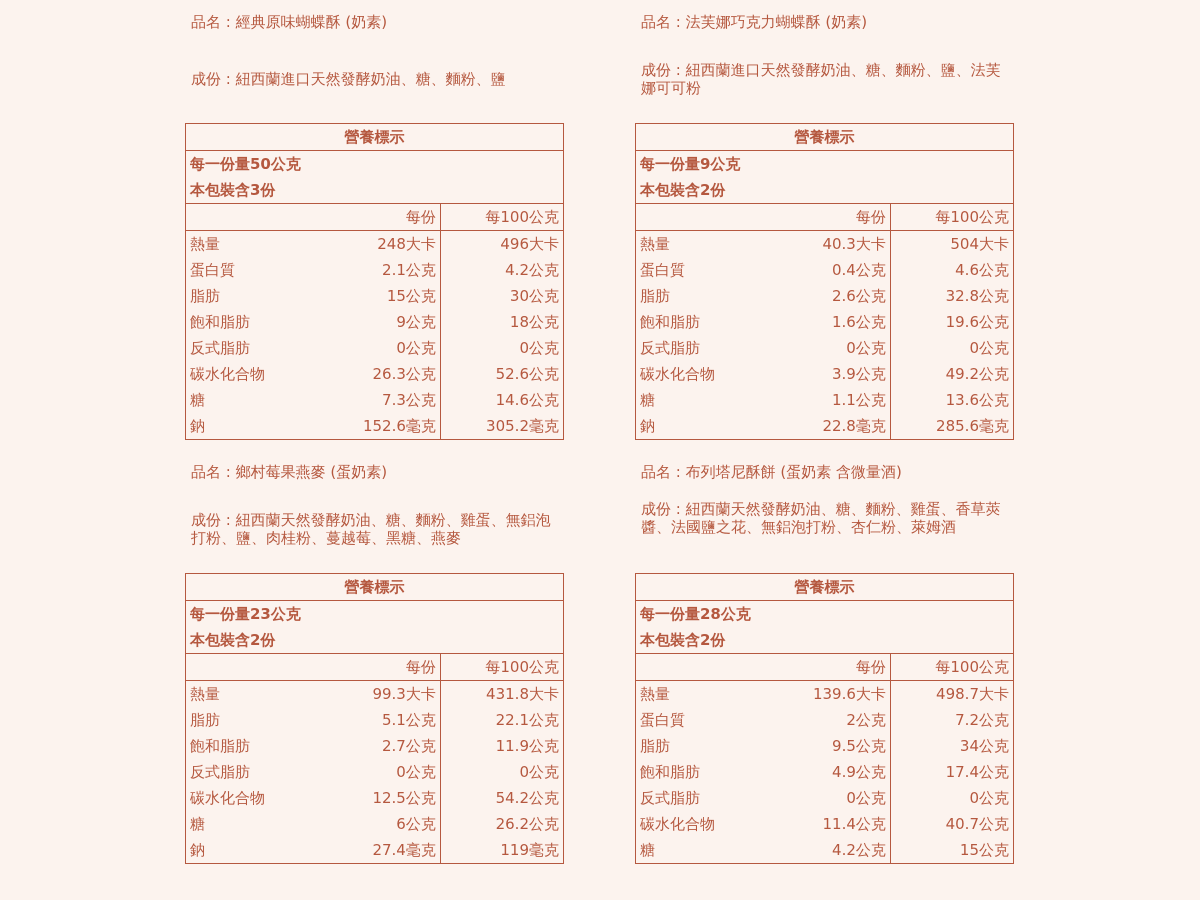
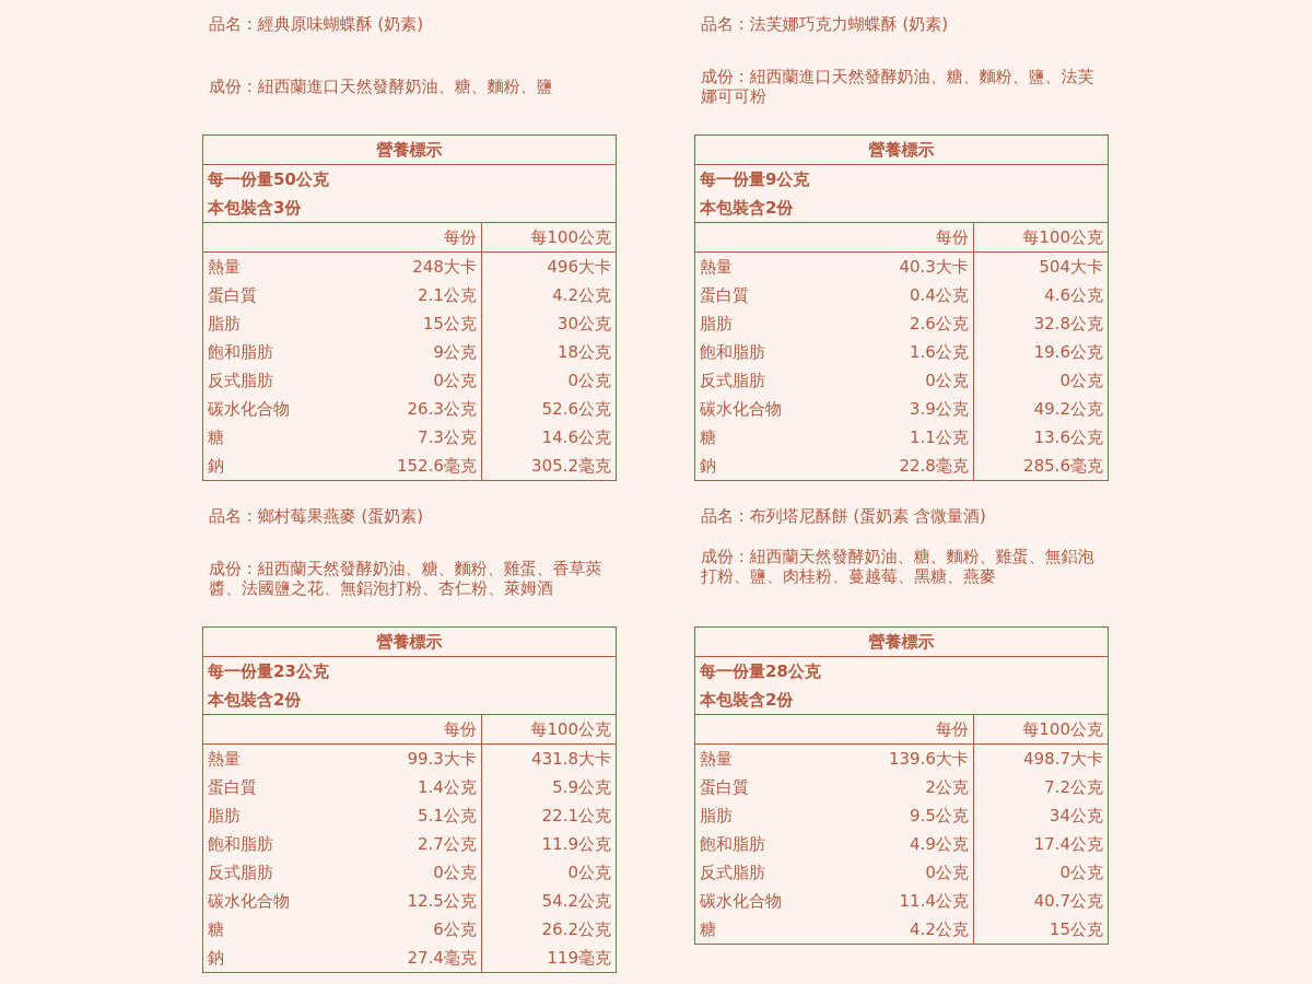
  品名 : 經典原味蝴蝶酥 (奶素)
  成份 : 紐西蘭進口天然發酵奶油、糖、麵粉、鹽
  營養標示
  每一份量50公克
  本包裝含3份
  	每份	每100公克
  熱量	248大卡	496大卡
  蛋白質	2.1公克	4.2公克
  脂肪	15公克	30公克
  飽和脂肪	9公克	18公克
  反式脂肪	0公克	0公克
  碳水化合物	26.3公克	52.6公克
  糖	7.3公克	14.6公克
  鈉	152.6毫克	305.2毫克
  品名 : 法芙娜巧克力蝴蝶酥 (奶素)
  成份 : 紐西蘭進口天然發酵奶油、糖、麵粉、鹽、法芙娜可可粉
  營養標示
  每一份量9公克
  本包裝含2份
  	每份	每100公克
  熱量	40.3大卡	504大卡
  蛋白質	0.4公克	4.6公克
  脂肪	2.6公克	32.8公克
  飽和脂肪	1.6公克	19.6公克
  反式脂肪	0公克	0公克
  碳水化合物	3.9公克	49.2公克
  糖	1.1公克	13.6公克
  鈉	22.8毫克	285.6毫克
  品名 : 鄉村莓果燕麥 (蛋奶素)
- 成份 : 紐西蘭天然發酵奶油、糖、麵粉、雞蛋、無鋁泡打粉、鹽、肉桂粉、蔓越莓、黑糖、燕麥
+ 成份 : 紐西蘭天然發酵奶油、糖、麵粉、雞蛋、香草莢醬、法國鹽之花、無鋁泡打粉、杏仁粉、萊姆酒
  營養標示
  每一份量23公克
  本包裝含2份
  	每份	每100公克
  熱量	99.3大卡	431.8大卡
+ 蛋白質	1.4公克	5.9公克
  脂肪	5.1公克	22.1公克
  飽和脂肪	2.7公克	11.9公克
  反式脂肪	0公克	0公克
  碳水化合物	12.5公克	54.2公克
  糖	6公克	26.2公克
  鈉	27.4毫克	119毫克
  品名 : 布列塔尼酥餅 (蛋奶素 含微量酒)
- 成份 : 紐西蘭天然發酵奶油、糖、麵粉、雞蛋、香草莢醬、法國鹽之花、無鋁泡打粉、杏仁粉、萊姆酒
+ 成份 : 紐西蘭天然發酵奶油、糖、麵粉、雞蛋、無鋁泡打粉、鹽、肉桂粉、蔓越莓、黑糖、燕麥
  營養標示
  每一份量28公克
  本包裝含2份
  	每份	每100公克
  熱量	139.6大卡	498.7大卡
  蛋白質	2公克	7.2公克
  脂肪	9.5公克	34公克
  飽和脂肪	4.9公克	17.4公克
  反式脂肪	0公克	0公克
  碳水化合物	11.4公克	40.7公克
  糖	4.2公克	15公克
